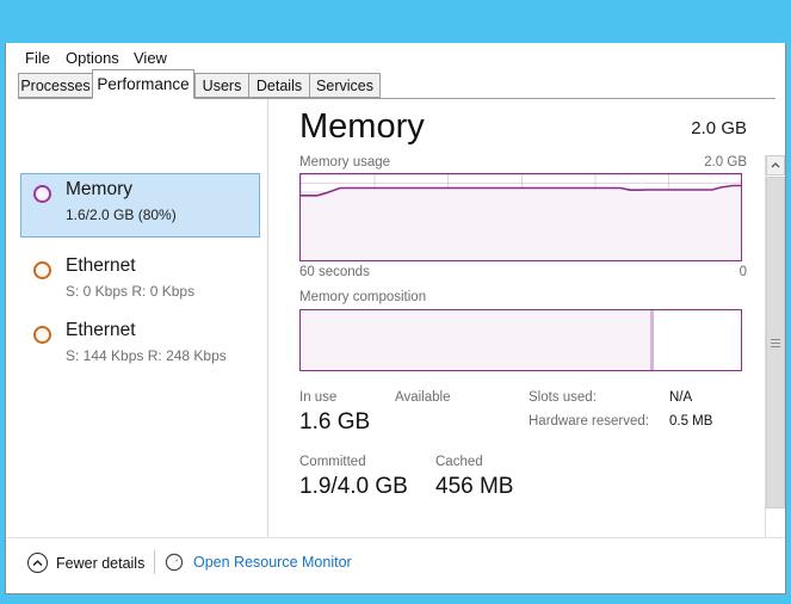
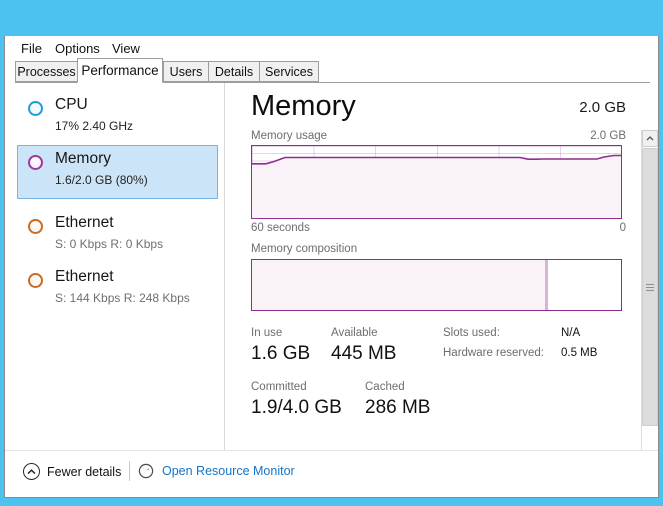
  File
  Options
  View
  Processes
  Users
  Details
  Services
  Performance
+ CPU
+ 17% 2.40 GHz
  Memory
  1.6/2.0 GB (80%)
  Ethernet
  S: 0 Kbps R: 0 Kbps
  Ethernet
  S: 144 Kbps R: 248 Kbps
  Memory
  2.0 GB
  Memory usage
  2.0 GB
  60 seconds
  0
  Memory composition
  In use
  1.6 GB
  Available
+ 445 MB
  Committed
  1.9/4.0 GB
  Cached
- 456 MB
+ 286 MB
  Slots used:
  N/A
  Hardware reserved:
  0.5 MB
  Fewer details
  Open Resource Monitor
